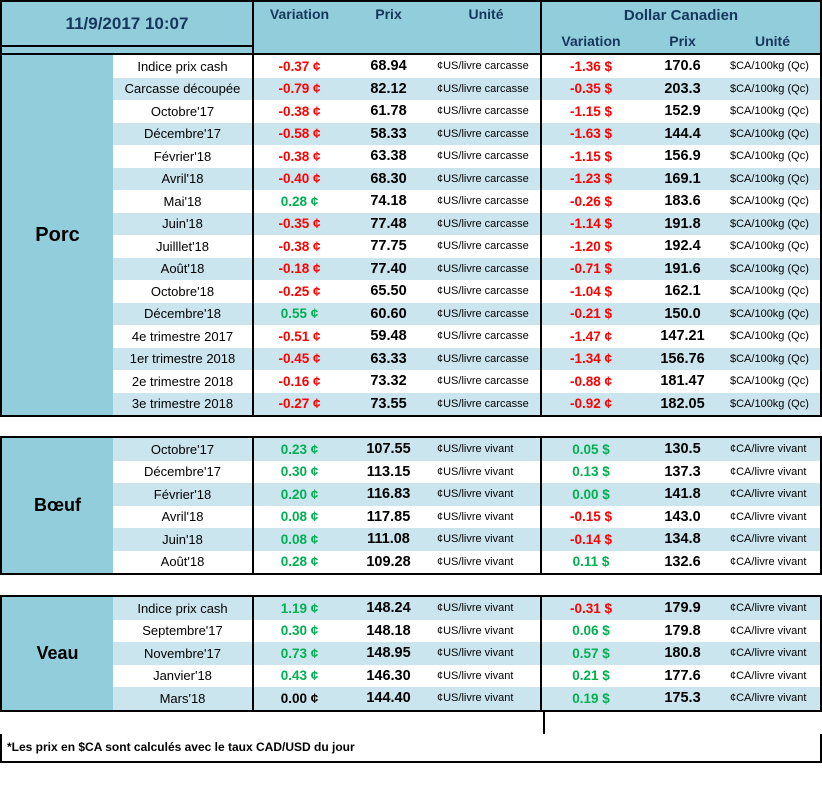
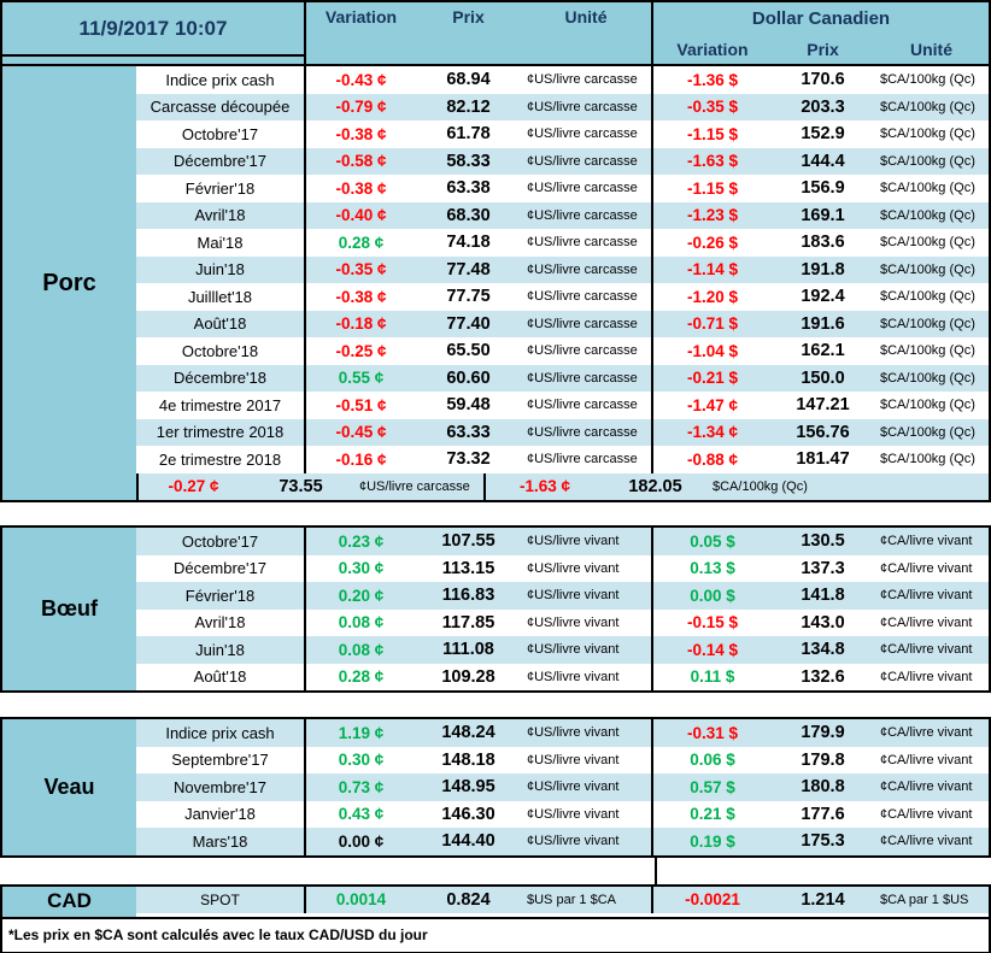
  11/9/2017 10:07
  Variation
  Prix
  Unité
  Dollar Canadien
  Variation
  Prix
  Unité
  Porc
  Indice prix cash
- -0.37 ¢
+ -0.43 ¢
  68.94
  ¢US/livre carcasse
  -1.36 $
  170.6
  $CA/100kg (Qc)
  Carcasse découpée
  -0.79 ¢
  82.12
  ¢US/livre carcasse
  -0.35 $
  203.3
  $CA/100kg (Qc)
  Octobre'17
  -0.38 ¢
  61.78
  ¢US/livre carcasse
  -1.15 $
  152.9
  $CA/100kg (Qc)
  Décembre'17
  -0.58 ¢
  58.33
  ¢US/livre carcasse
  -1.63 $
  144.4
  $CA/100kg (Qc)
  Février'18
  -0.38 ¢
  63.38
  ¢US/livre carcasse
  -1.15 $
  156.9
  $CA/100kg (Qc)
  Avril'18
  -0.40 ¢
  68.30
  ¢US/livre carcasse
  -1.23 $
  169.1
  $CA/100kg (Qc)
  Mai'18
  0.28 ¢
  74.18
  ¢US/livre carcasse
  -0.26 $
  183.6
  $CA/100kg (Qc)
  Juin'18
  -0.35 ¢
  77.48
  ¢US/livre carcasse
  -1.14 $
  191.8
  $CA/100kg (Qc)
  Juilllet'18
  -0.38 ¢
  77.75
  ¢US/livre carcasse
  -1.20 $
  192.4
  $CA/100kg (Qc)
  Août'18
  -0.18 ¢
  77.40
  ¢US/livre carcasse
  -0.71 $
  191.6
  $CA/100kg (Qc)
  Octobre'18
  -0.25 ¢
  65.50
  ¢US/livre carcasse
  -1.04 $
  162.1
  $CA/100kg (Qc)
  Décembre'18
  0.55 ¢
  60.60
  ¢US/livre carcasse
  -0.21 $
  150.0
  $CA/100kg (Qc)
  4e trimestre 2017
  -0.51 ¢
  59.48
  ¢US/livre carcasse
  -1.47 ¢
  147.21
  $CA/100kg (Qc)
  1er trimestre 2018
  -0.45 ¢
  63.33
  ¢US/livre carcasse
  -1.34 ¢
  156.76
  $CA/100kg (Qc)
  2e trimestre 2018
  -0.16 ¢
  73.32
  ¢US/livre carcasse
  -0.88 ¢
  181.47
  $CA/100kg (Qc)
- 3e trimestre 2018
  -0.27 ¢
  73.55
  ¢US/livre carcasse
- -0.92 ¢
+ -1.63 ¢
  182.05
  $CA/100kg (Qc)
  Bœuf
  Octobre'17
  0.23 ¢
  107.55
  ¢US/livre vivant
  0.05 $
  130.5
  ¢CA/livre vivant
  Décembre'17
  0.30 ¢
  113.15
  ¢US/livre vivant
  0.13 $
  137.3
  ¢CA/livre vivant
  Février'18
  0.20 ¢
  116.83
  ¢US/livre vivant
  0.00 $
  141.8
  ¢CA/livre vivant
  Avril'18
  0.08 ¢
  117.85
  ¢US/livre vivant
  -0.15 $
  143.0
  ¢CA/livre vivant
  Juin'18
  0.08 ¢
  111.08
  ¢US/livre vivant
  -0.14 $
  134.8
  ¢CA/livre vivant
  Août'18
  0.28 ¢
  109.28
  ¢US/livre vivant
  0.11 $
  132.6
  ¢CA/livre vivant
  Veau
  Indice prix cash
  1.19 ¢
  148.24
  ¢US/livre vivant
  -0.31 $
  179.9
  ¢CA/livre vivant
  Septembre'17
  0.30 ¢
  148.18
  ¢US/livre vivant
  0.06 $
  179.8
  ¢CA/livre vivant
  Novembre'17
  0.73 ¢
  148.95
  ¢US/livre vivant
  0.57 $
  180.8
  ¢CA/livre vivant
  Janvier'18
  0.43 ¢
  146.30
  ¢US/livre vivant
  0.21 $
  177.6
  ¢CA/livre vivant
  Mars'18
  0.00 ¢
  144.40
  ¢US/livre vivant
  0.19 $
  175.3
  ¢CA/livre vivant
+ CAD
+ SPOT
+ 0.0014
+ 0.824
+ $US par 1 $CA
+ -0.0021
+ 1.214
+ $CA par 1 $US
  *Les prix en $CA sont calculés avec le taux CAD/USD du jour
